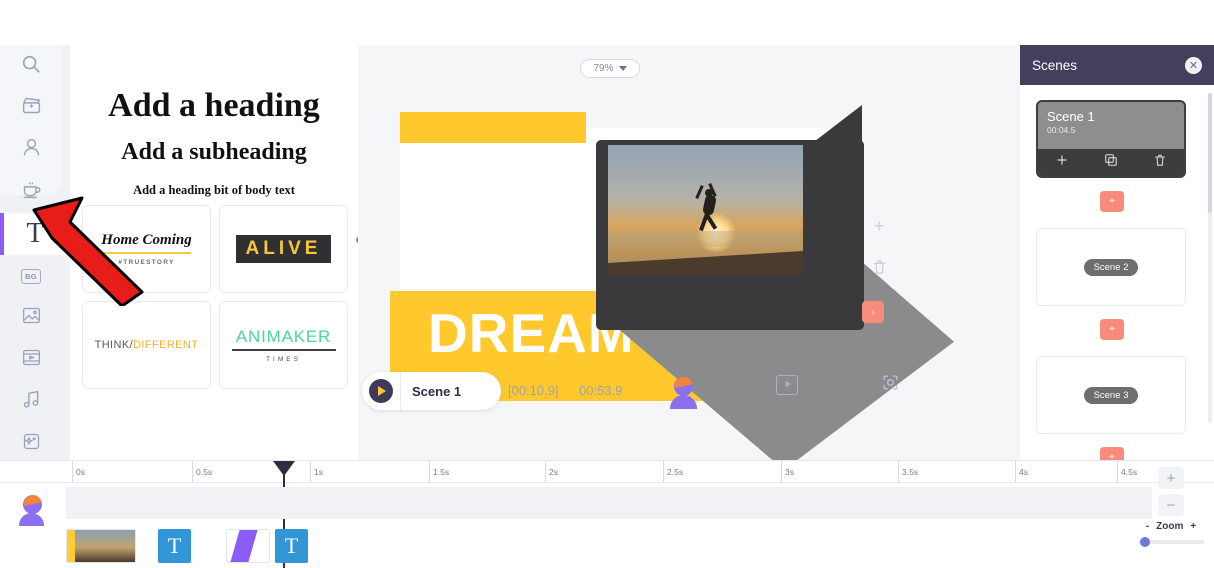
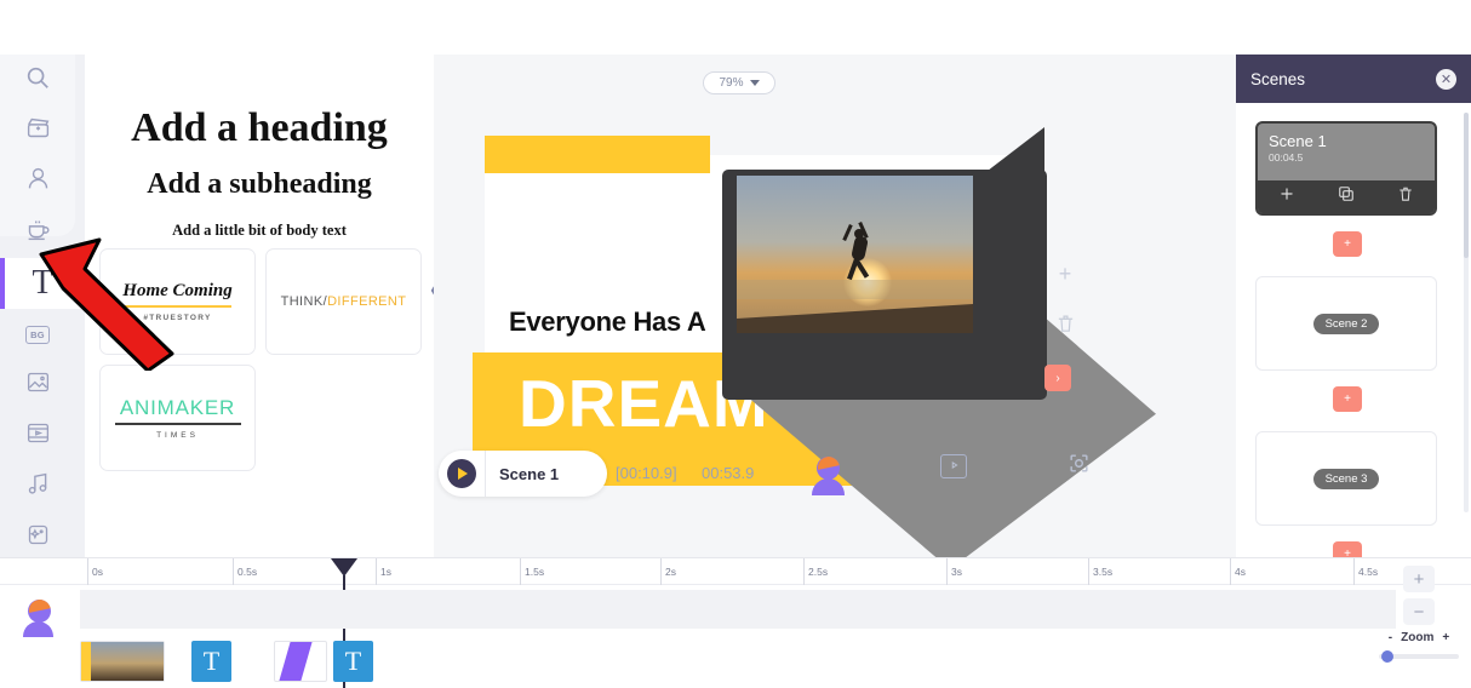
  T
  BG
  Add a heading
  Add a subheading
- Add a heading bit of body text
+ Add a little bit of body text
  Home Coming
- ALIVE
  THINK/DIFFERENT
  ANIMAKER
  79%
+ Everyone Has A
  DREAM
  +
  ›
  Scene 1
  [00:10.9]
  00:53.9
  Scenes
  ✕
  Scene 1
  00:04.5
  +
  Scene 2
  +
  Scene 3
  +
  0s
  0.5s
  1s
  1.5s
  2s
  2.5s
  3s
  3.5s
  4s
  4.5s
  T
  T
  +
  −
  -
  Zoom
  +
